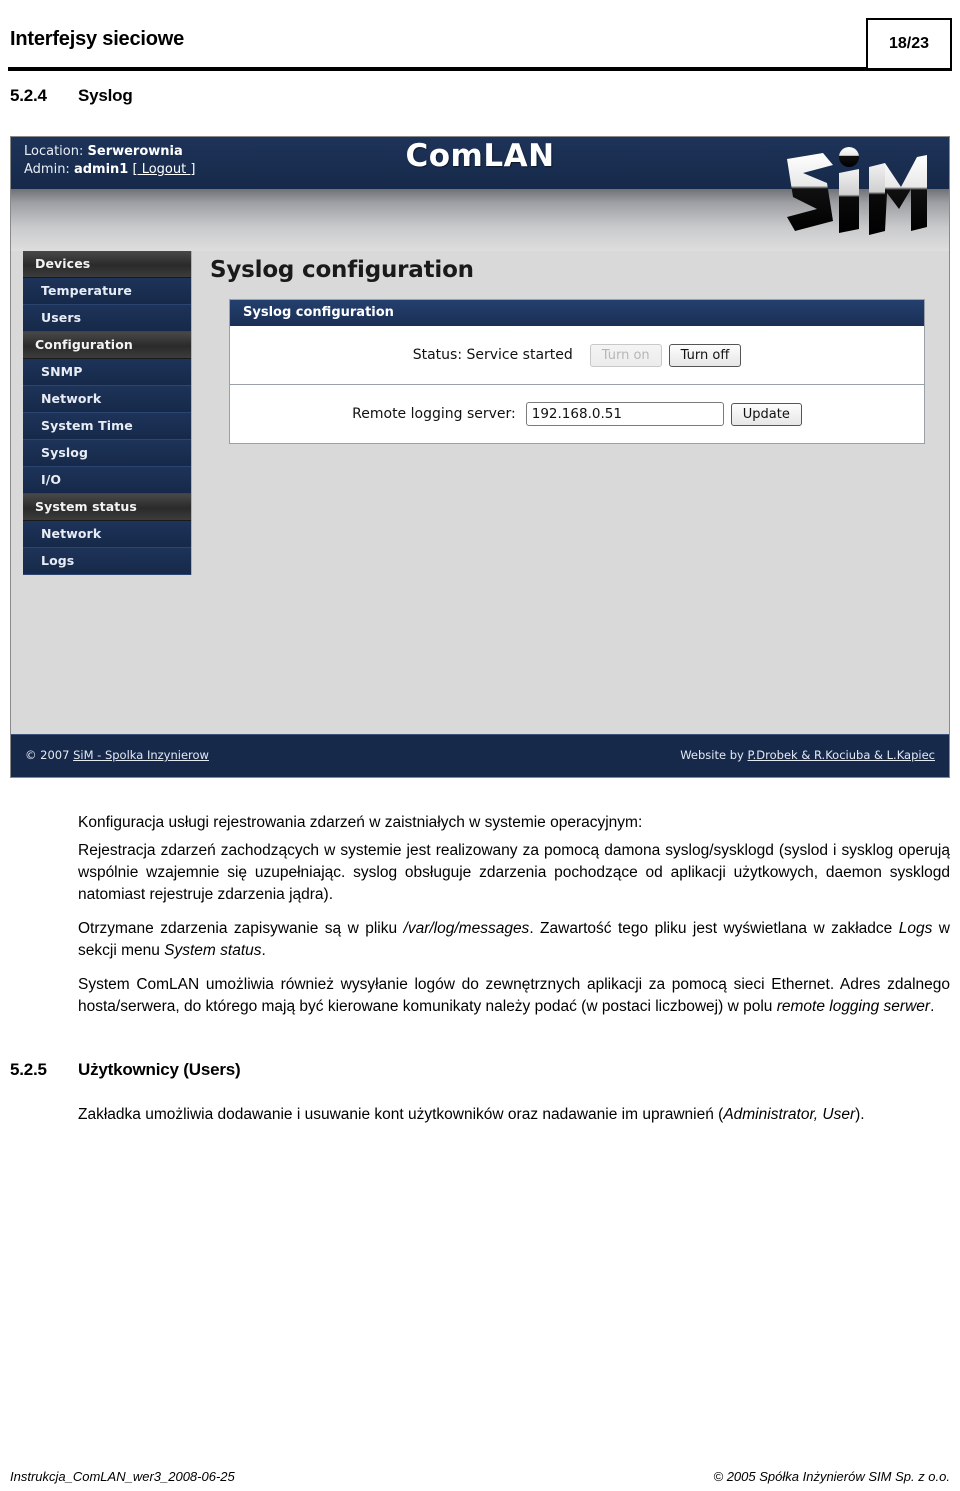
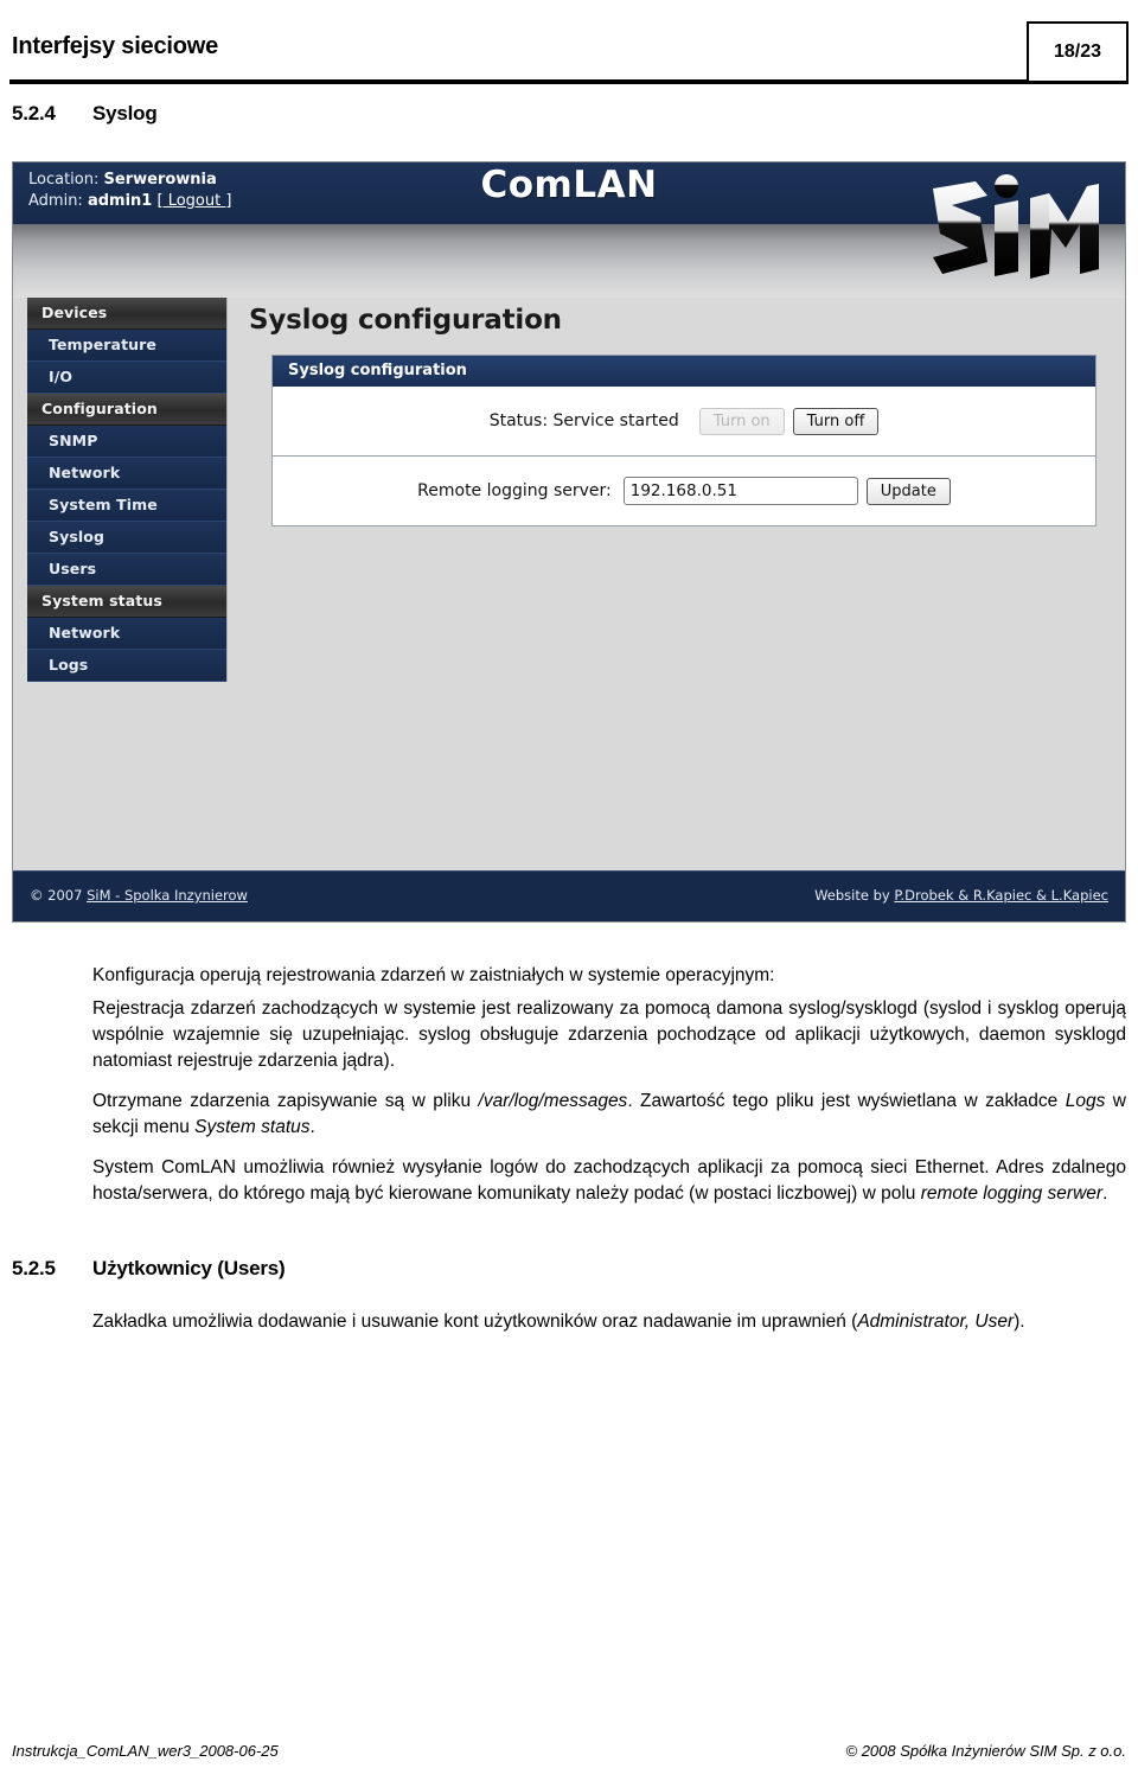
  Interfejsy sieciowe
  18/23
  5.2.4 Syslog
  Location: Serwerownia
  Admin: admin1 [ Logout ]
  ComLAN
  Devices
  Temperature
- Users
+ I/O
  Configuration
  SNMP
  Network
  System Time
  Syslog
- I/O
+ Users
  System status
  Network
  Logs
  Syslog configuration
  Syslog configuration
  Status: Service started
  Turn on
  Turn off
  Remote logging server:
  192.168.0.51
  Update
  © 2007 SiM - Spolka Inzynierow
- Website by P.Drobek & R.Kociuba & L.Kapiec
+ Website by P.Drobek & R.Kapiec & L.Kapiec
- Konfiguracja usługi rejestrowania zdarzeń w zaistniałych w systemie operacyjnym:
+ Konfiguracja operują rejestrowania zdarzeń w zaistniałych w systemie operacyjnym:
  Rejestracja zdarzeń zachodzących w systemie jest realizowany za pomocą damona syslog/sysklogd (syslod i sysklog operują wspólnie wzajemnie się uzupełniając. syslog obsługuje zdarzenia pochodzące od aplikacji użytkowych, daemon sysklogd natomiast rejestruje zdarzenia jądra).
  Otrzymane zdarzenia zapisywanie są w pliku /var/log/messages. Zawartość tego pliku jest wyświetlana w zakładce Logs w sekcji menu System status.
- System ComLAN umożliwia również wysyłanie logów do zewnętrznych aplikacji za pomocą sieci Ethernet. Adres zdalnego hosta/serwera, do którego mają być kierowane komunikaty należy podać (w postaci liczbowej) w polu remote logging serwer.
+ System ComLAN umożliwia również wysyłanie logów do zachodzących aplikacji za pomocą sieci Ethernet. Adres zdalnego hosta/serwera, do którego mają być kierowane komunikaty należy podać (w postaci liczbowej) w polu remote logging serwer.
  5.2.5 Użytkownicy (Users)
  Zakładka umożliwia dodawanie i usuwanie kont użytkowników oraz nadawanie im uprawnień (Administrator, User).
  Instrukcja_ComLAN_wer3_2008-06-25
- © 2005 Spółka Inżynierów SIM Sp. z o.o.
+ © 2008 Spółka Inżynierów SIM Sp. z o.o.
